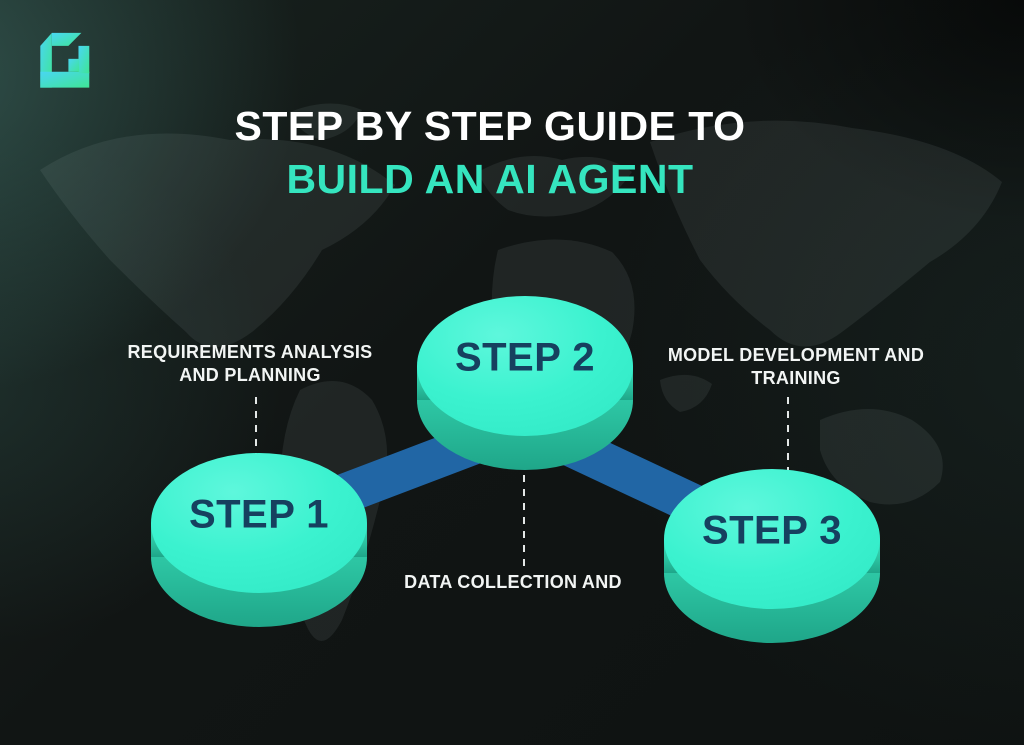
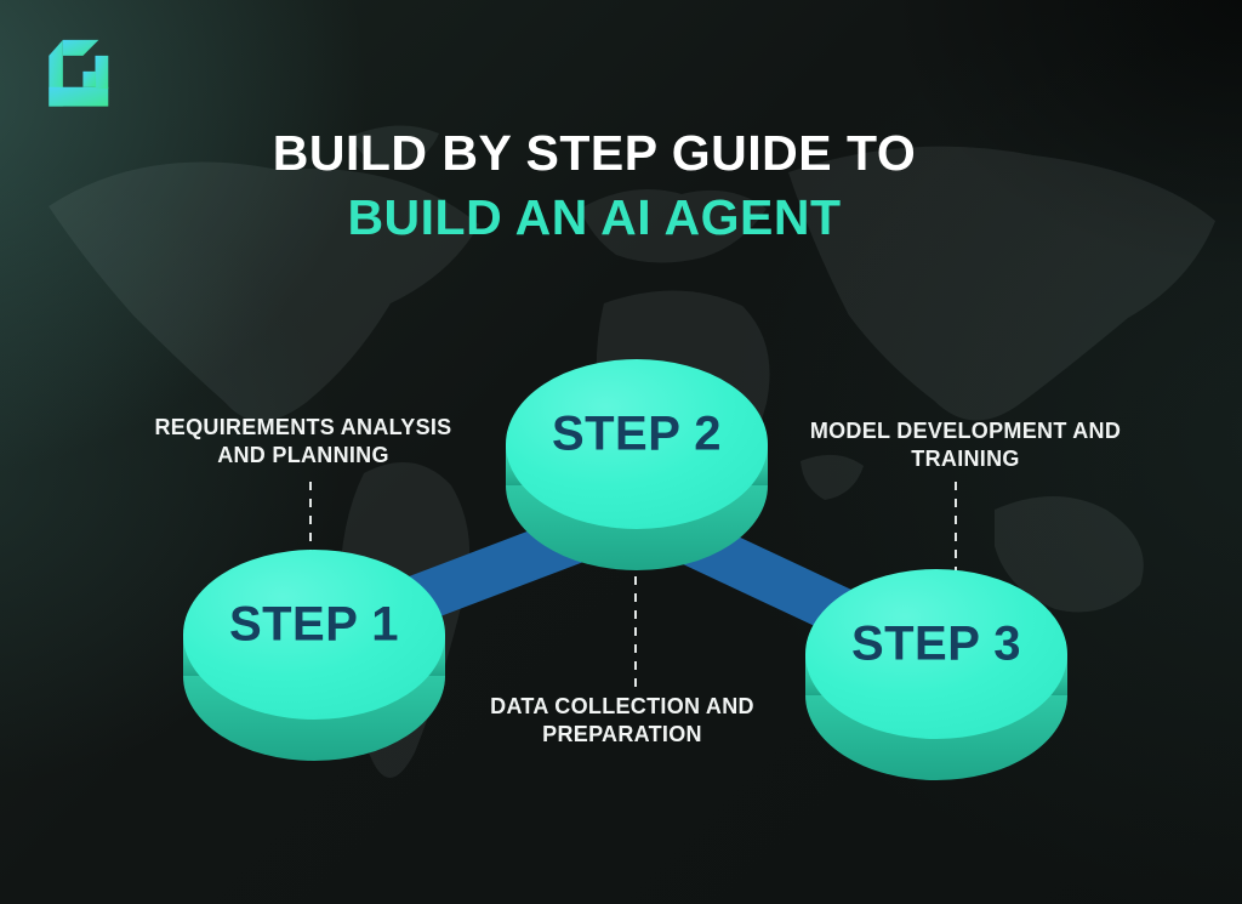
- STEP BY STEP GUIDE TO
+ BUILD BY STEP GUIDE TO
  BUILD AN AI AGENT
  REQUIREMENTS ANALYSIS
  AND PLANNING
  MODEL DEVELOPMENT AND
  TRAINING
  DATA COLLECTION AND
+ PREPARATION
  STEP 2
  STEP 1
  STEP 3
